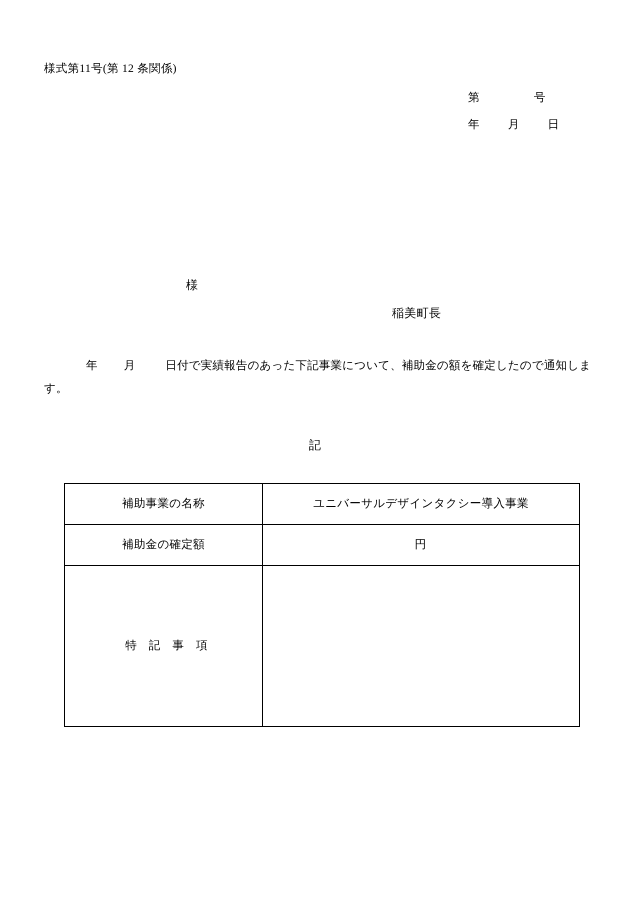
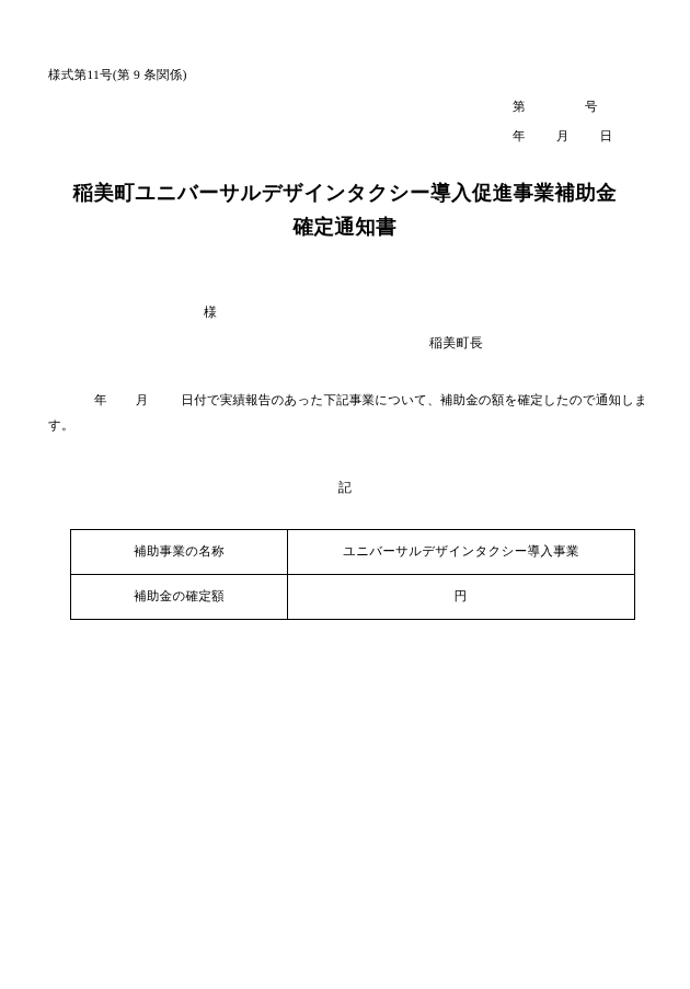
- 様式第11号(第 12 条関係)
+ 様式第11号(第 9 条関係)
  第 号
  年 月 日
+ 稲美町ユニバーサルデザインタクシー導入促進事業補助金
+ 確定通知書
  様
  稲美町長
  年 月 日付で実績報告のあった下記事業について、補助金の額を確定したので通知しま
  す。
  記
  補助事業の名称	ユニバーサルデザインタクシー導入事業
  補助金の確定額	円
- 特 記 事 項
